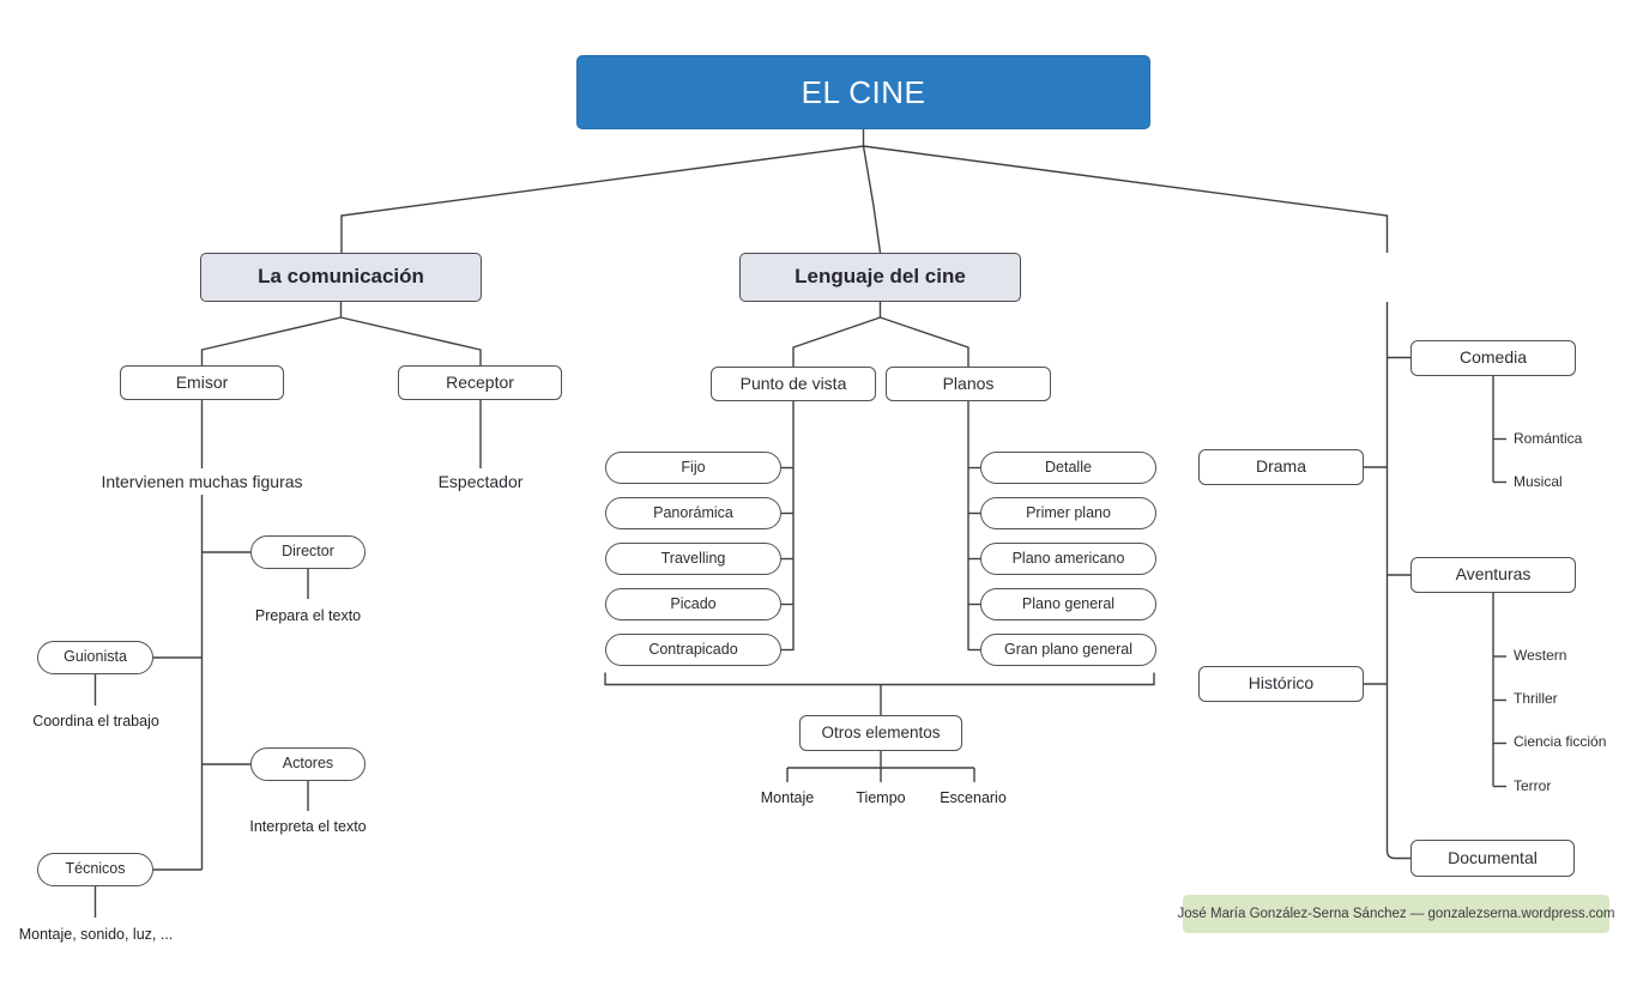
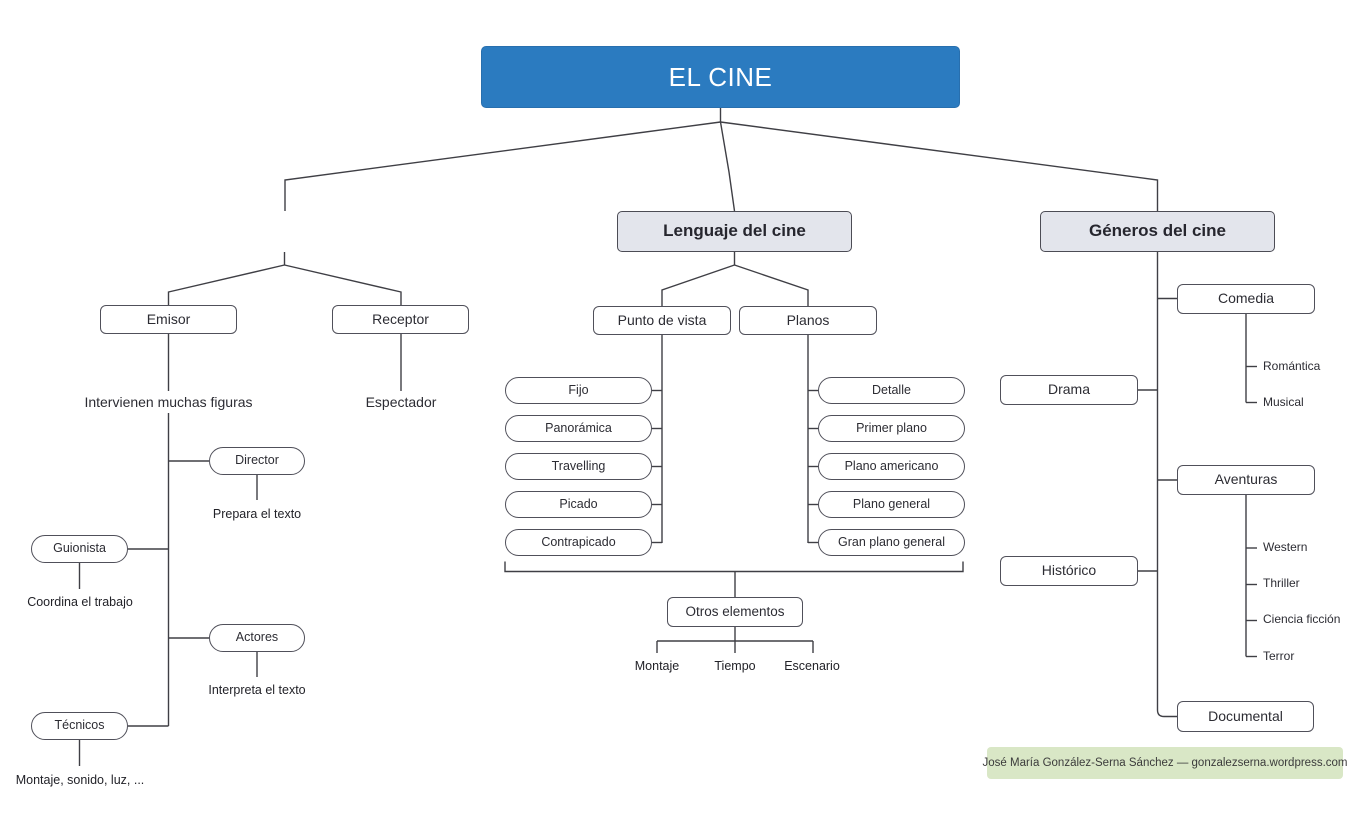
  EL CINE
- La comunicación
  Lenguaje del cine
+ Géneros del cine
  Emisor
  Receptor
  Intervienen muchas figuras
  Espectador
  Director
  Prepara el texto
  Guionista
  Coordina el trabajo
  Actores
  Interpreta el texto
  Técnicos
  Montaje, sonido, luz, ...
  Punto de vista
  Planos
  Fijo
  Panorámica
  Travelling
  Picado
  Contrapicado
  Detalle
  Primer plano
  Plano americano
  Plano general
  Gran plano general
  Otros elementos
  Montaje
  Tiempo
  Escenario
  Comedia
  Drama
  Aventuras
  Histórico
  Documental
  Romántica
  Musical
  Western
  Thriller
  Ciencia ficción
  Terror
  José María González-Serna Sánchez — gonzalezserna.wordpress.com
